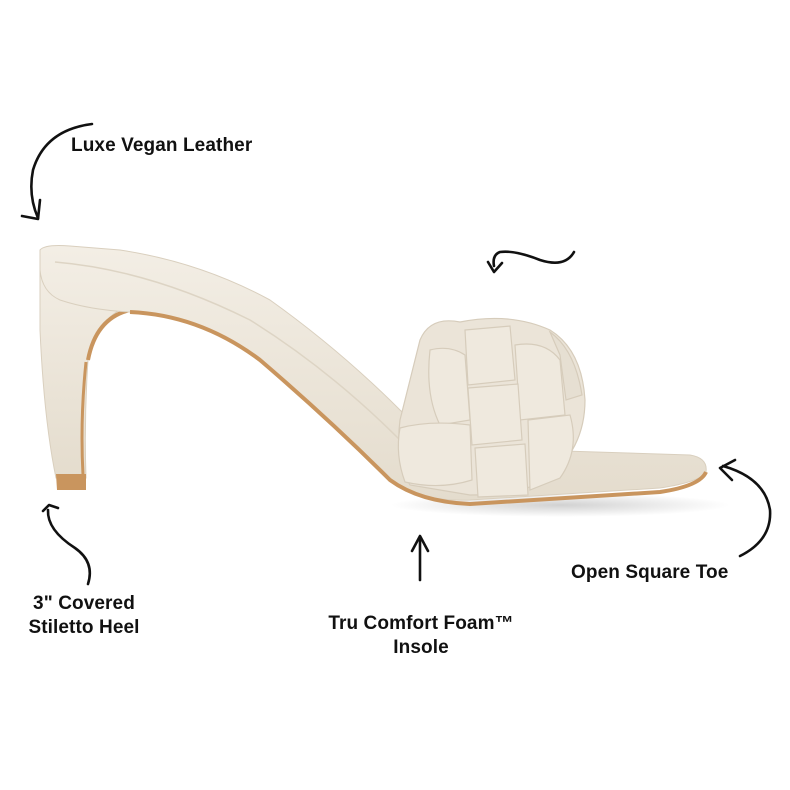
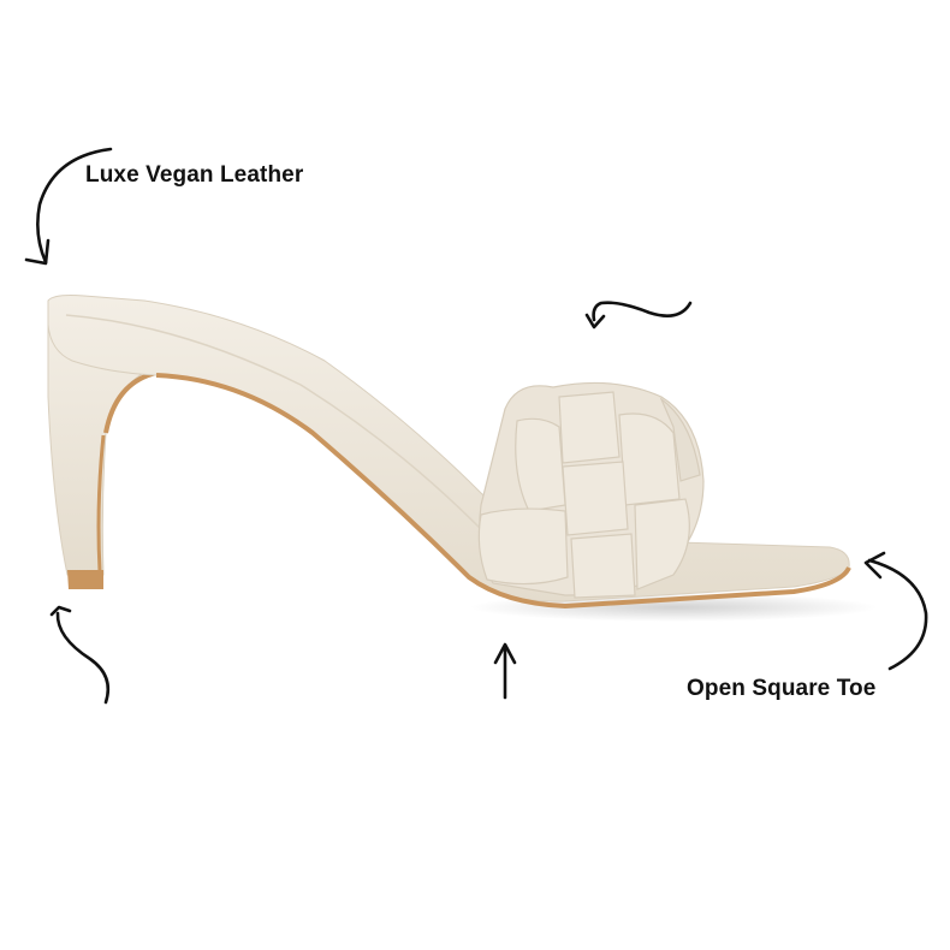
  Luxe Vegan Leather
- 3" Covered
- Stiletto Heel
- Tru Comfort Foam™
- Insole
  Open Square Toe
